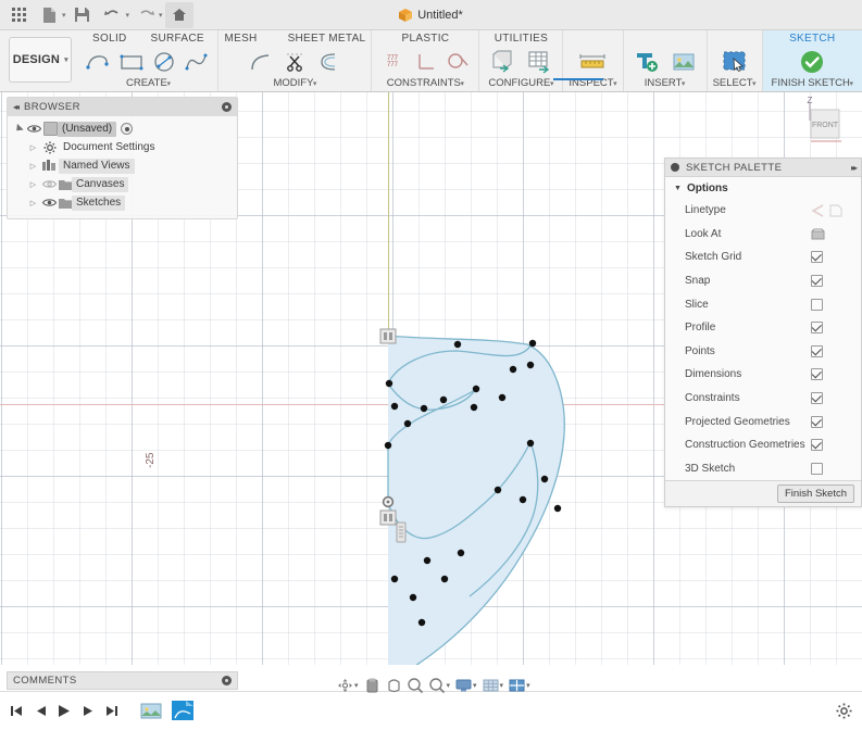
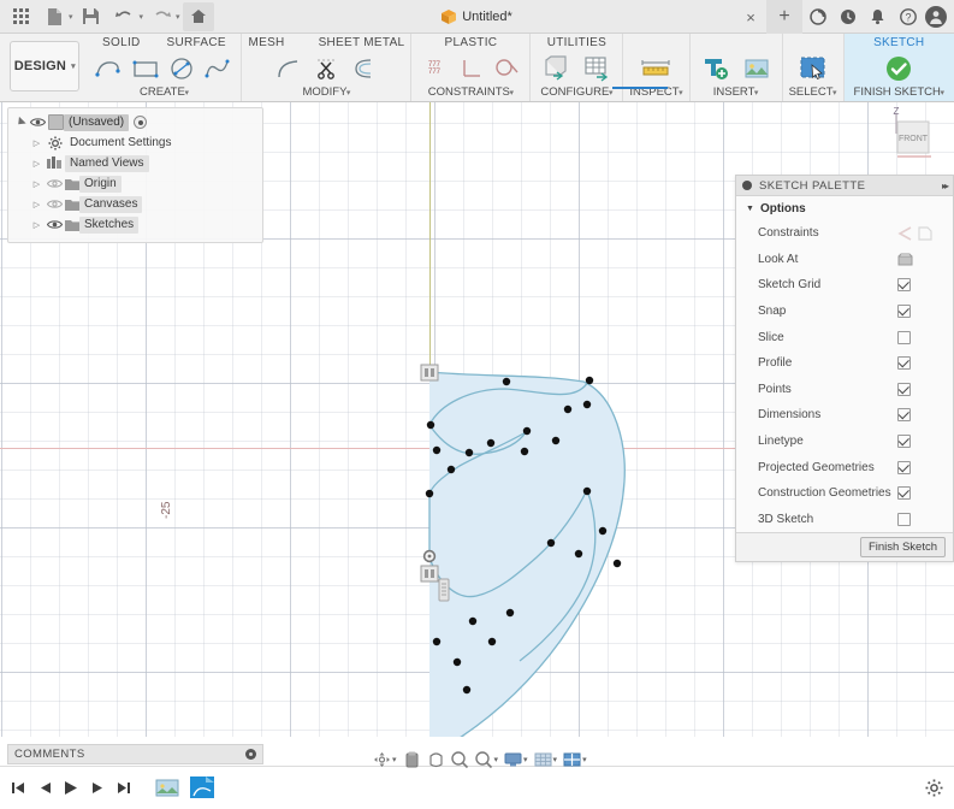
  Untitled*
+ ×
+ +
+ ?
  DESIGN
  SOLID
  SURFACE
  CREATE
  MESH
  SHEET METAL
  MODIFY
  PLASTIC
  CONSTRAINTS
  UTILITIES
  CONFIGURE
  INSPECT
  INSERT
  SELECT
  SKETCH
  FINISH SKETCH
  Z
- ◂◂
- BROWSER
  (Unsaved)
  Document Settings
  Named Views
+ Origin
  Canvases
  Sketches
  SKETCH PALETTE
  ▸▸
  Options
- Linetype
+ Constraints
  Look At
  Sketch Grid
  Snap
  Slice
  Profile
  Points
  Dimensions
- Constraints
+ Linetype
  Projected Geometries
  Construction Geometries
  3D Sketch
  Finish Sketch
  COMMENTS
